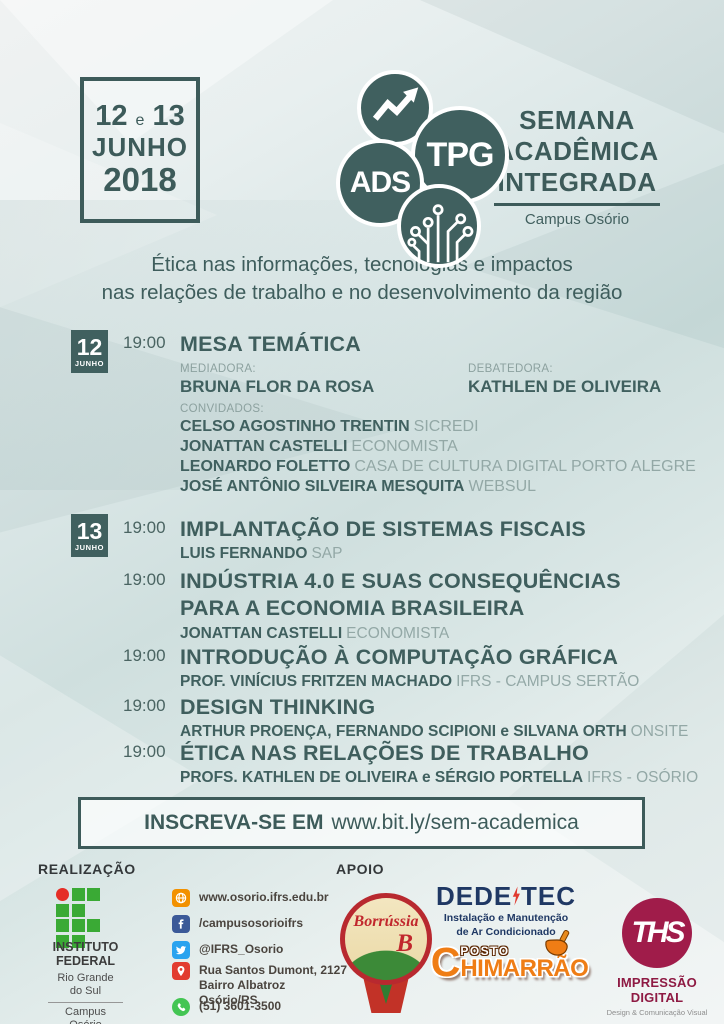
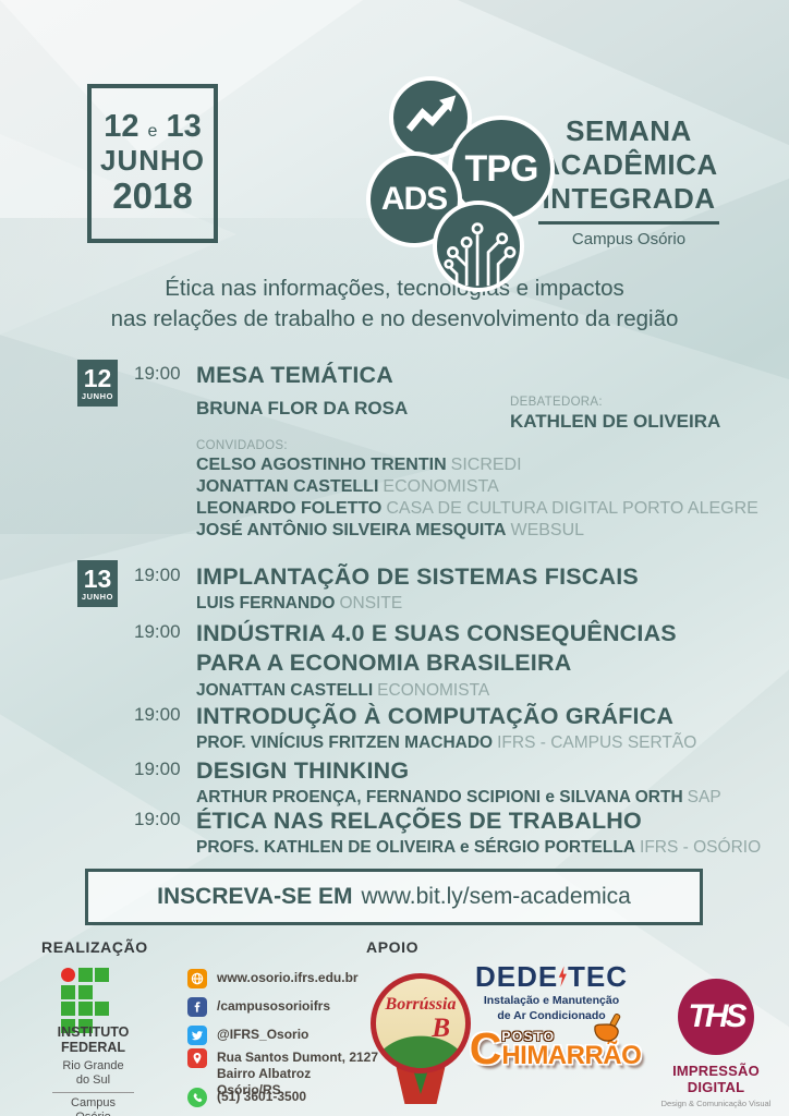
  12 e 13
  JUNHO
  2018
  TPG
  ADS
  SEMANA
  CADÊMICA
  INTEGRADA
  Campus Osório
  Ética nas informações, tecnols e impactos
  nas relações de trabalho e no desenvolvimento da região
  12
  JUNHO
  19:00
  MESA TEMÁTICA
- MEDIADORA:
  BRUNA FLOR DA ROSA
  DEBATEDORA:
  KATHLEN DE OLIVEIRA
  CONVIDADOS:
  CELSO AGOSTINHO TRENTIN SICREDI
  JONATTAN CASTELLI ECONOMISTA
  LEONARDO FOLETTO CASA DE CULTURA DIGITAL PORTO ALEGRE
  JOSÉ ANTÔNIO SILVEIRA MESQUITA WEBSUL
  13
  JUNHO
  19:00
  IMPLANTAÇÃO DE SISTEMAS FISCAIS
- LUIS FERNANDO SAP
+ LUIS FERNANDO ONSITE
  19:00
  INDÚSTRIA 4.0 E SUAS CONSEQUÊNCIAS
  PARA A ECONOMIA BRASILEIRA
  JONATTAN CASTELLI ECONOMISTA
  19:00
  INTRODUÇÃO À COMPUTAÇÃO GRÁFICA
  PROF. VINÍCIUS FRITZEN MACHADO IFRS - CAMPUS SERTÃO
  19:00
  DESIGN THINKING
- ARTHUR PROENÇA, FERNANDO SCIPIONI e SILVANA ORTH ONSITE
+ ARTHUR PROENÇA, FERNANDO SCIPIONI e SILVANA ORTH SAP
  19:00
  ÉTICA NAS RELAÇÕES DE TRABALHO
  PROFS. KATHLEN DE OLIVEIRA e SÉRGIO PORTELLA IFRS - OSÓRIO
  INSCREVA-SE EM
  www.bit.ly/sem-academica
  REALIZAÇÃO
  APOIO
  INSTITUTO
  FEDERAL
  Rio Grande
  do Sul
  Campus
  www.osorio.ifrs.edu.br
  /campusosorioifrs
  @IFRS_Osorio
  Rua Santos Dumont, 2127
  Bairro Albatroz
  Osório/RS
  (51) 3601-3500
  Borrússia
  B
  DEDE
  TEC
  Instalação e Manutenção
  de Ar Condicionado
  C
  POSTO
  HIMARRÃO
  THS
  IMPRESSÃO DIGITAL
  Design & Comunicação Visual
